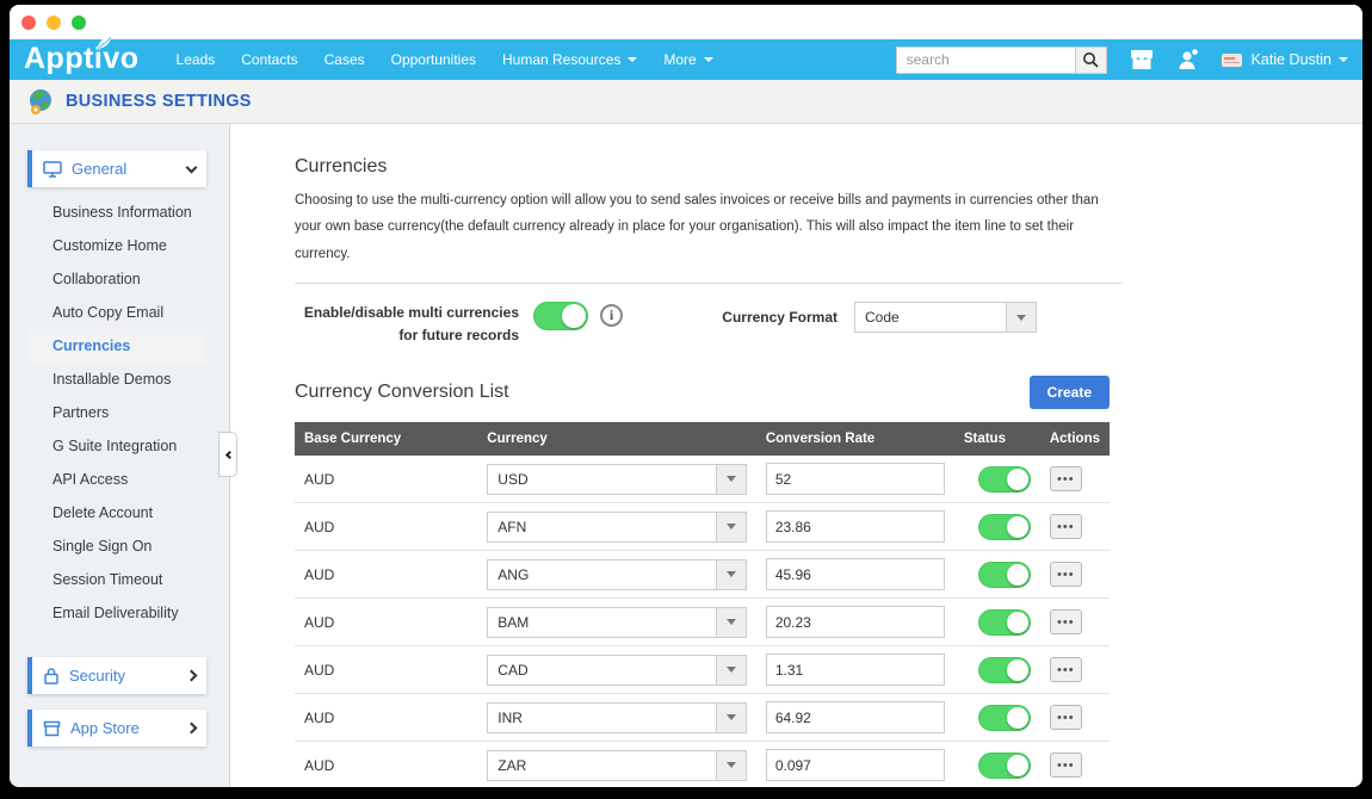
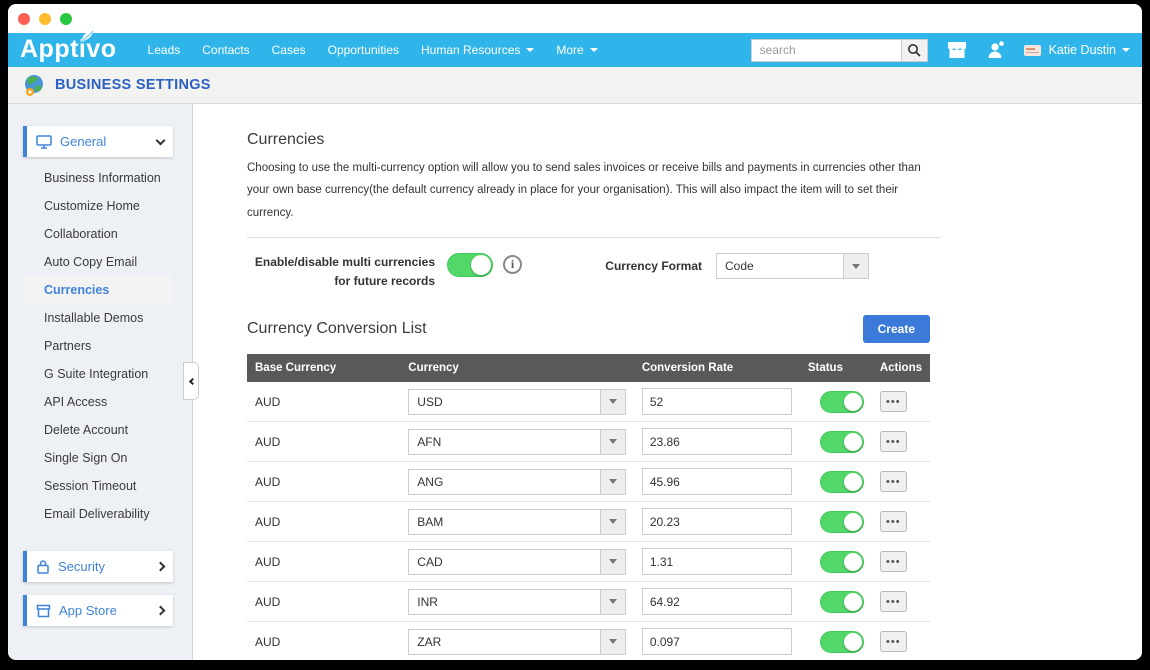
  Apptivo
  Leads
  Contacts
  Cases
  Opportunities
  Human Resources
  More
  search
  Katie Dustin
  BUSINESS SETTINGS
  General
  Business Information
  Customize Home
  Collaboration
  Auto Copy Email
  Currencies
  Installable Demos
  Partners
  G Suite Integration
  API Access
  Delete Account
  Single Sign On
  Session Timeout
  Email Deliverability
  Security
  App Store
  Currencies
- Choosing to use the multi-currency option will allow you to send sales invoices or receive bills and payments in currencies other than your own base currency(the default currency already in place for your organisation). This will also impact the item line to set their currency.
+ Choosing to use the multi-currency option will allow you to send sales invoices or receive bills and payments in currencies other than your own base currency(the default currency already in place for your organisation). This will also impact the item will to set their currency.
  Enable/disable multi currencies for future records
  i
  Currency Format
  Code
  Currency Conversion List
  Create
  Base Currency	Currency	Conversion Rate	Status	Actions
  AUD	USD	52		•••
  AUD	AFN	23.86		•••
  AUD	ANG	45.96		•••
  AUD	BAM	20.23		•••
  AUD	CAD	1.31		•••
  AUD	INR	64.92		•••
  AUD	ZAR	0.097		•••
